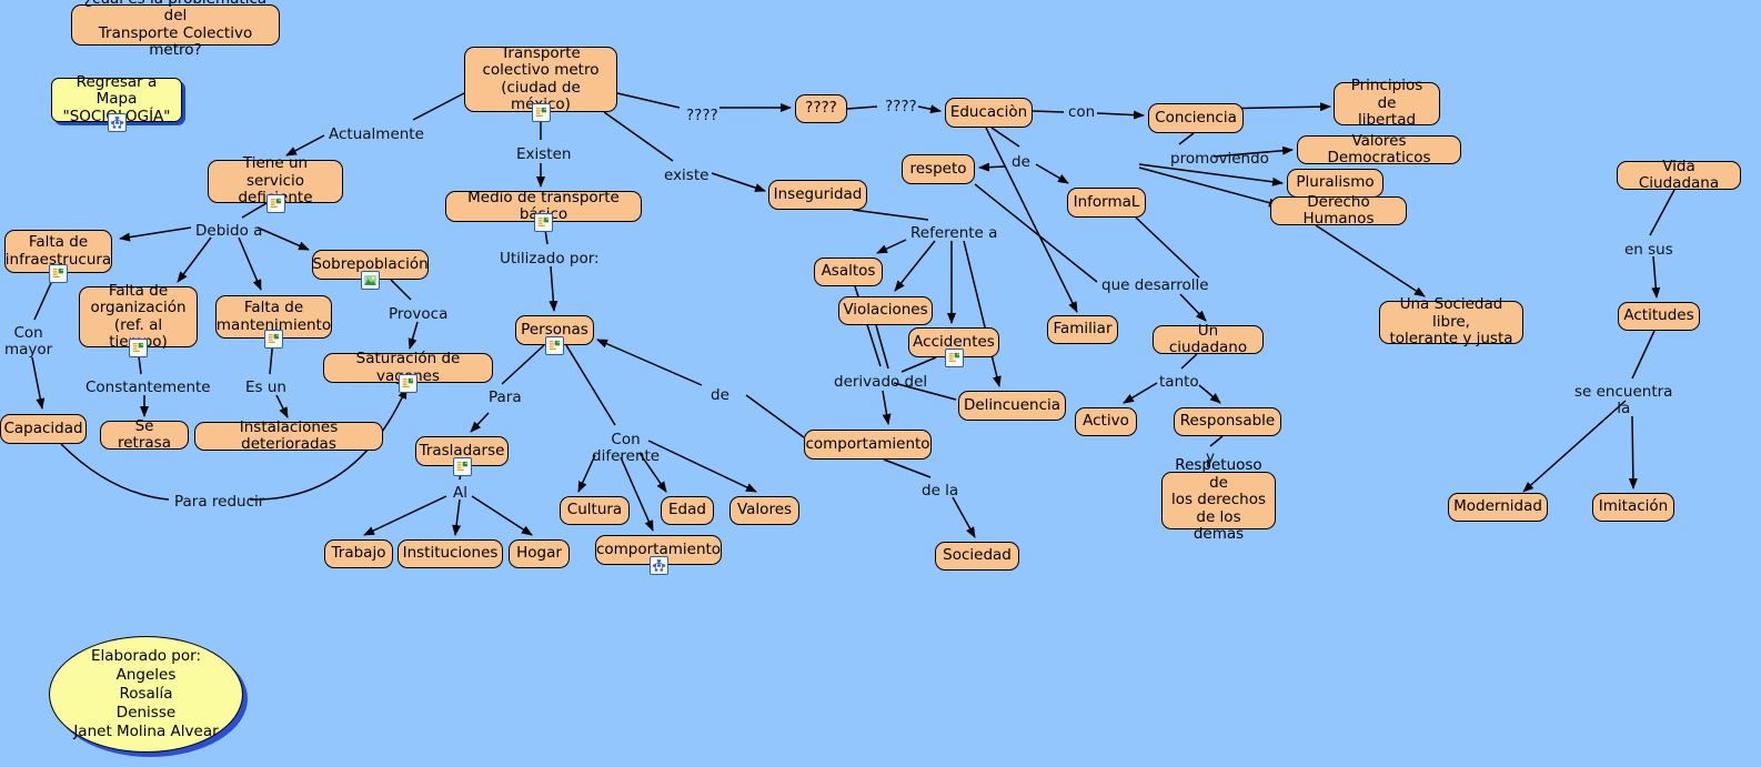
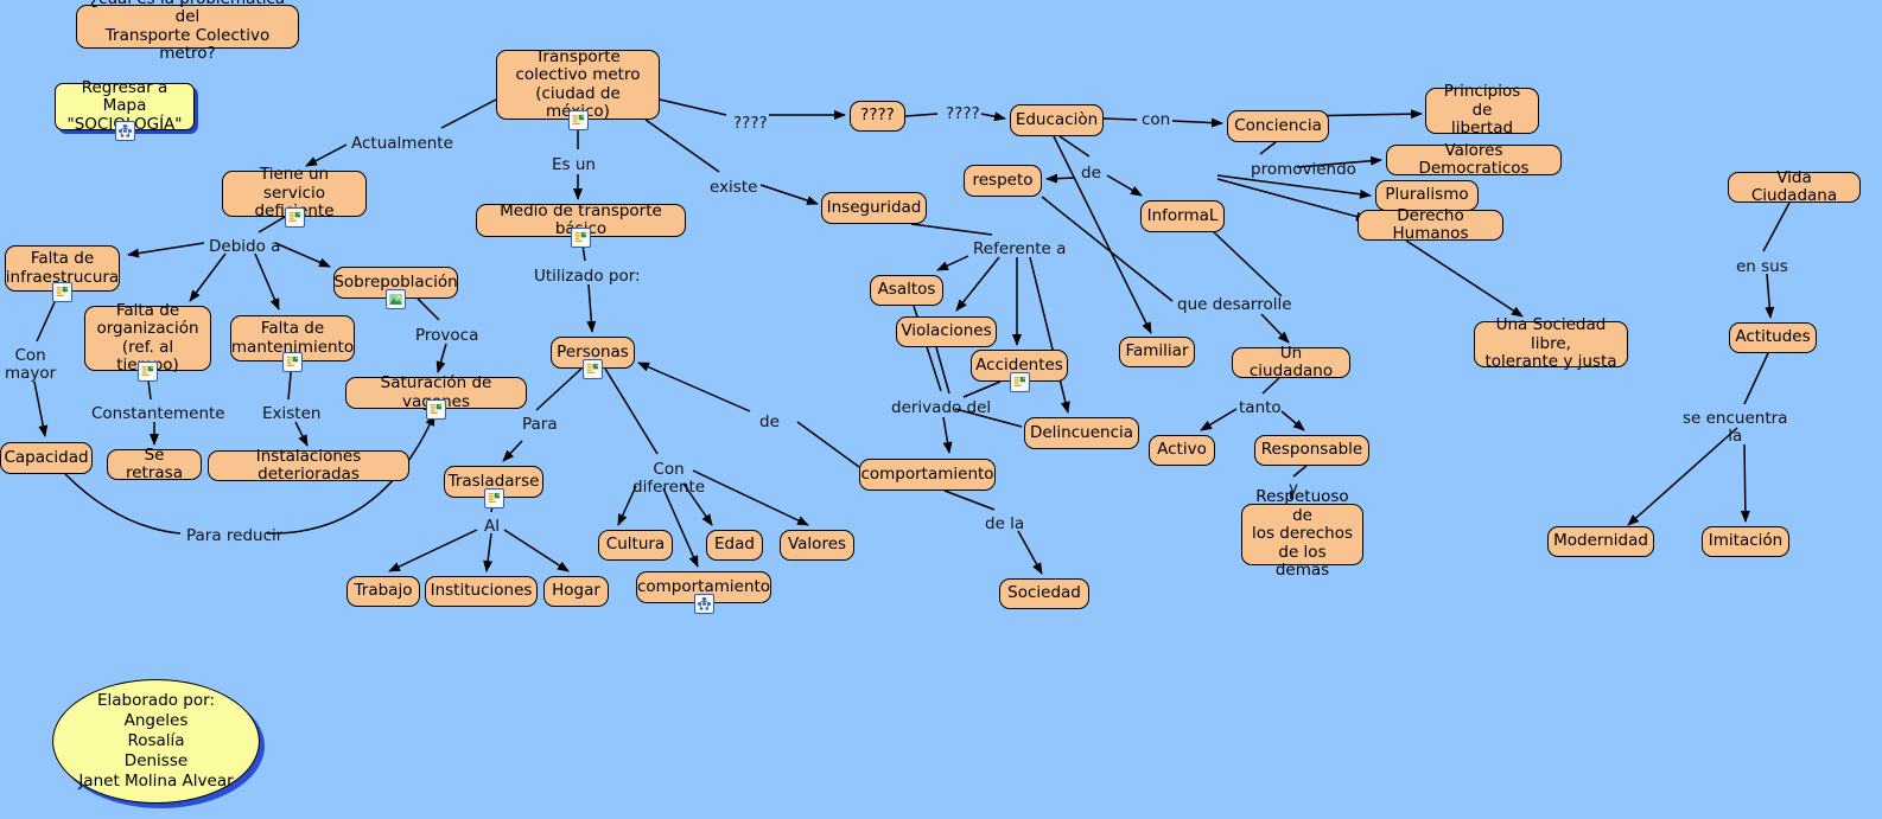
  Transporte Colectivo metro?
  Regresar a Mapa
  "SOCIOGÍA"
  Transporte
  colectivo metro
  (ciudad de méco)
  Tiene un servicio
  definte
  Medio de transporte bco
  ????
  Inseguridad
  Educaciòn
  Conciencia
  respeto
  InformaL
  Principios de
  libertad
  Valores Democraticos
  Pluralismo
  Derecho Humanos
  Una Sociedad libre,
  tolerante y justa
  Vida Ciudadana
  Actitudes
  Modernidad
  Imitación
  Falta de
  infraestrucura
  Falta de
  organización
  (ref. al tieo)
  Falta de
  mantenimiento
  Sobrepoblación
  Capacidad
  Se retrasa
  Instalaciones deterioradas
  Saturación de vanes
  Personas
  Trasladarse
  Trabajo
  Instituciones
  Hogar
  Cultura
  comportamiento
  Edad
  Valores
  Asaltos
  Violaciones
  Accidentes
  Delincuencia
  comportamiento
  Sociedad
  Familiar
  Un ciudadano
  Activo
  Responsable
  Respetuoso de
  los derechos
  de los demas
  Elaborado por:
  Angeles
  Rosalía
  Denisse
  Janet Molina Alvear
  Actualmente
- Existen
+ Es un
  ????
  ????
  existe
  con
  de
  promoviendo
  Debido a
  Utilizado por:
  Provoca
  Con
  mayor
  Constantemente
- Es un
+ Existen
  Referente a
  que desarrolle
  Para
  Con
  diferente
  de
  derivado del
  tanto
  Al
  de la
  y
  Para reducir
  en sus
  se encuentra
  la
